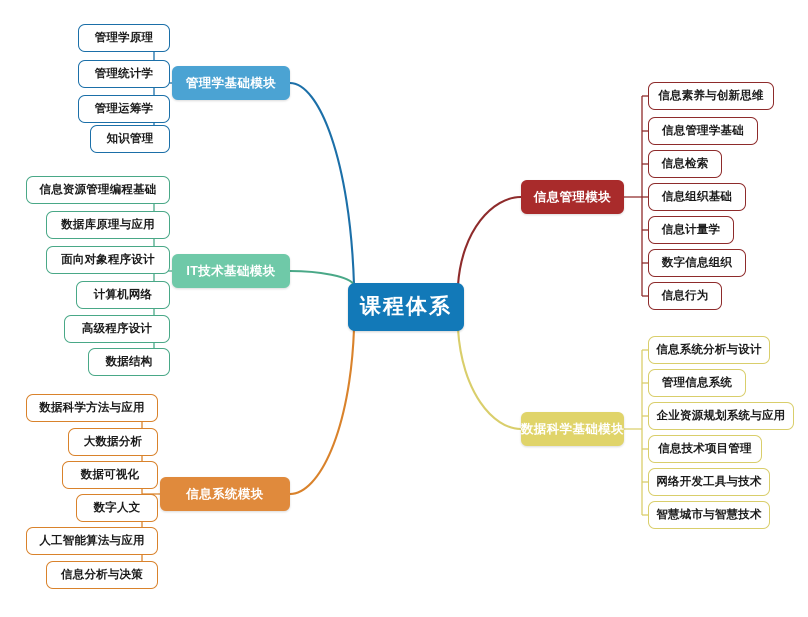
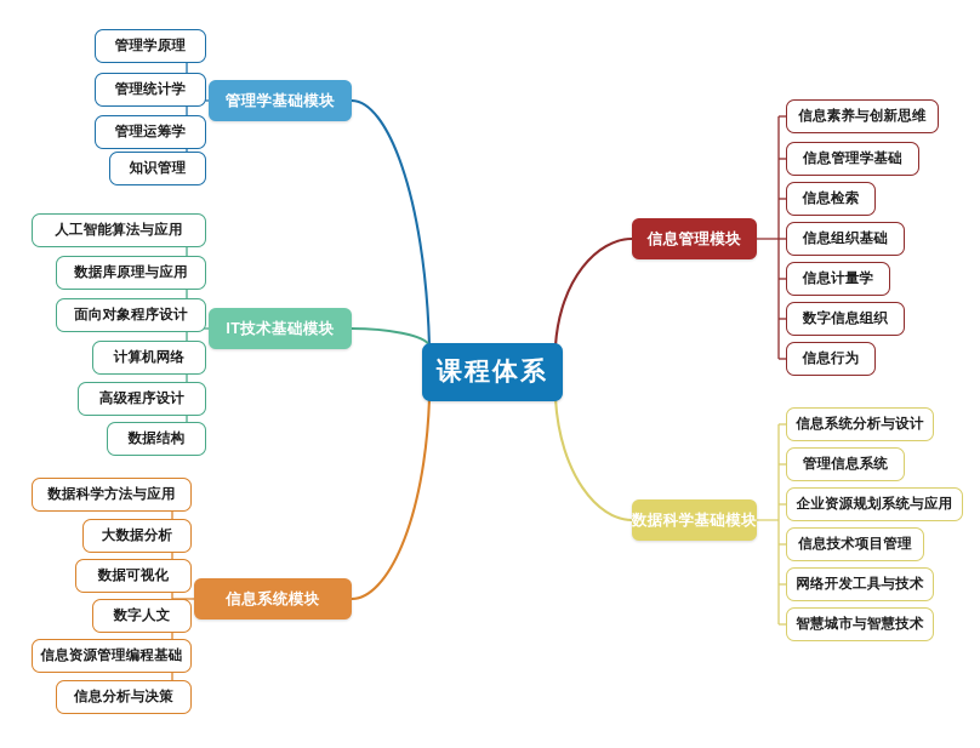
  课程体系
  管理学基础模块
  管理学原理
  管理统计学
  管理运筹学
  知识管理
  IT技术基础模块
- 信息资源管理编程基础
+ 人工智能算法与应用
  数据库原理与应用
  面向对象程序设计
  计算机网络
  高级程序设计
  数据结构
  信息系统模块
  数据科学方法与应用
  大数据分析
  数据可视化
  数字人文
- 人工智能算法与应用
+ 信息资源管理编程基础
  信息分析与决策
  信息管理模块
  信息素养与创新思维
  信息管理学基础
  信息检索
  信息组织基础
  信息计量学
  数字信息组织
  信息行为
  数据科学基础模块
  信息系统分析与设计
  管理信息系统
  企业资源规划系统与应用
  信息技术项目管理
  网络开发工具与技术
  智慧城市与智慧技术
